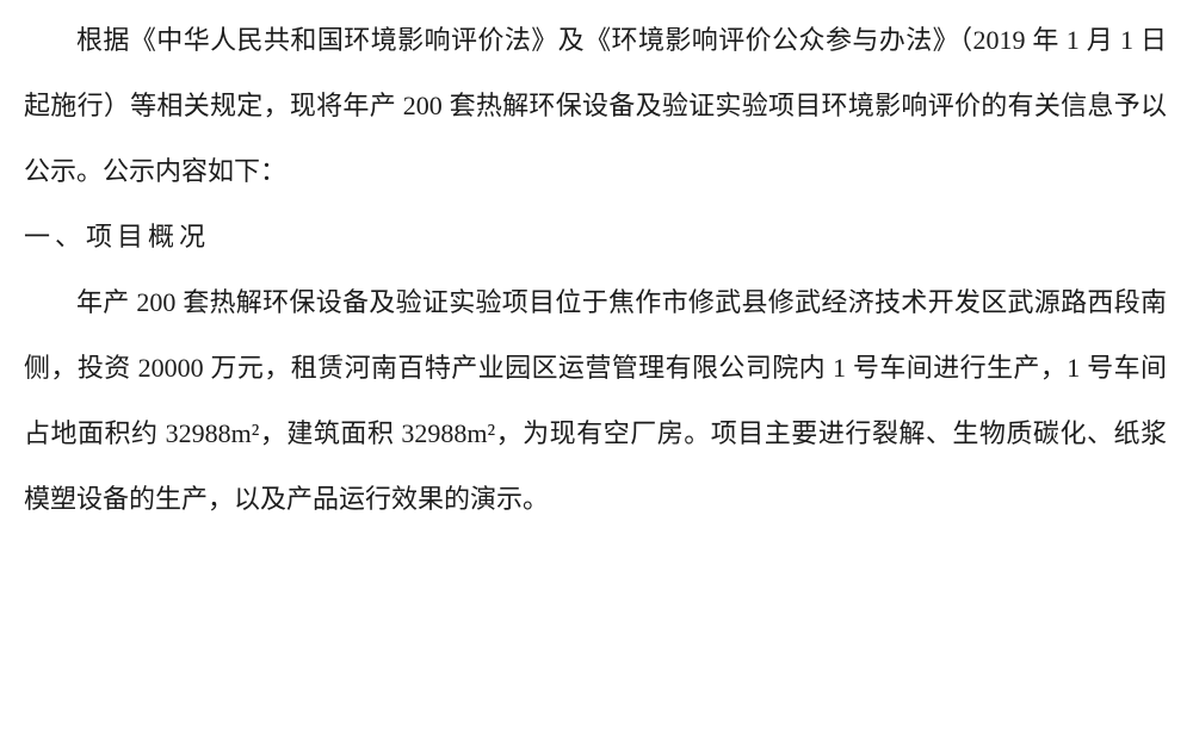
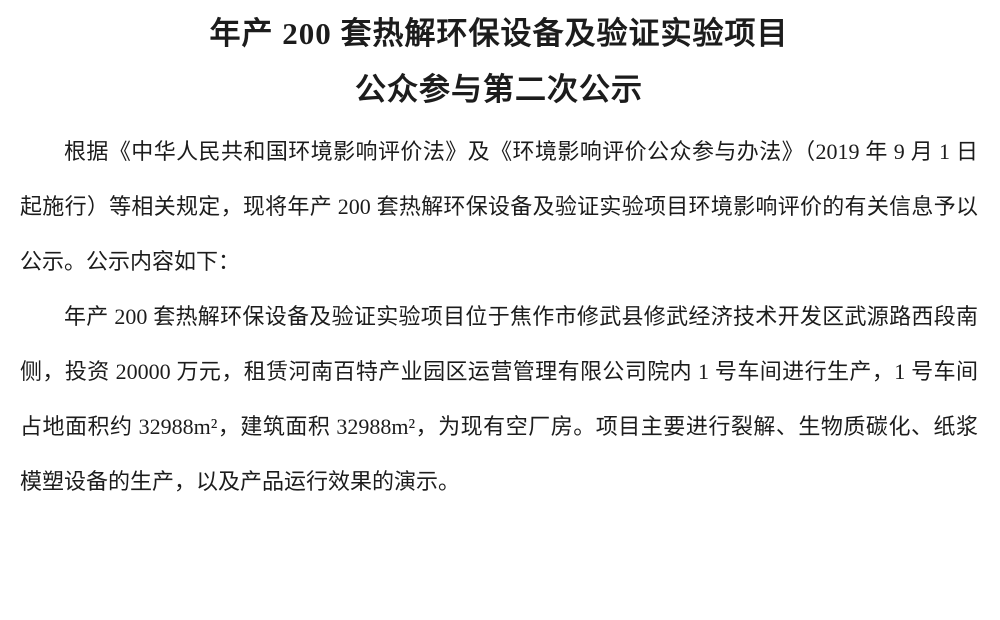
+ 年产 200 套热解环保设备及验证实验项目
+ 公众参与第二次公示
- 根据《中华人民共和国环境影响评价法》及《环境影响评价公众参与办法》（2019 年 1 月 1 日起施行）等相关规定，现将年产 200 套热解环保设备及验证实验项目环境影响评价的有关信息予以公示。公示内容如下：
+ 根据《中华人民共和国环境影响评价法》及《环境影响评价公众参与办法》（2019 年 9 月 1 日起施行）等相关规定，现将年产 200 套热解环保设备及验证实验项目环境影响评价的有关信息予以公示。公示内容如下：
- 一、项目概况
  年产 200 套热解环保设备及验证实验项目位于焦作市修武县修武经济技术开发区武源路西段南侧，投资 20000 万元，租赁河南百特产业园区运营管理有限公司院内 1 号车间进行生产，1 号车间占地面积约 32988m²，建筑面积 32988m²，为现有空厂房。项目主要进行裂解、生物质碳化、纸浆模塑设备的生产，以及产品运行效果的演示。
